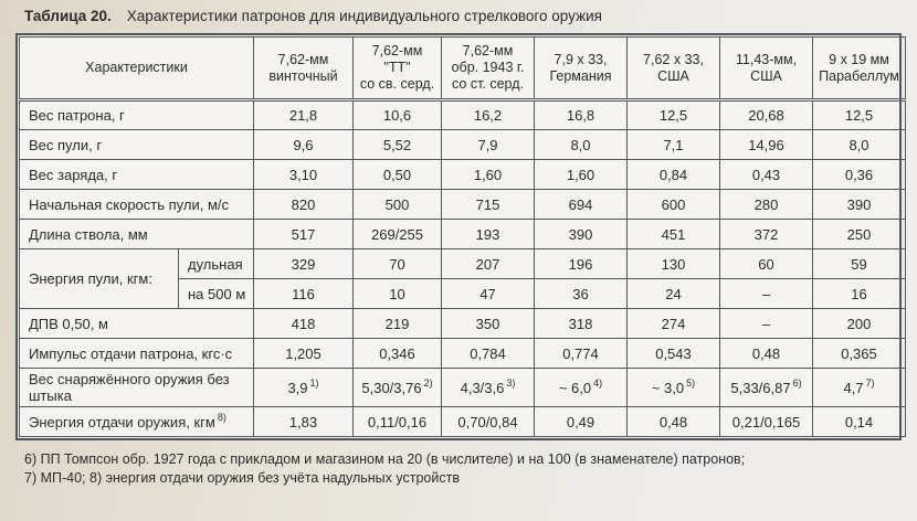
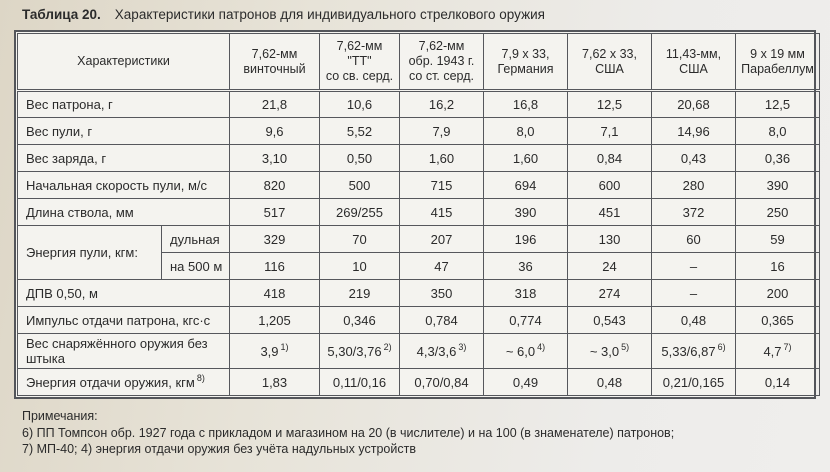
  Таблица 20. Характеристики патронов для индивидуального стрелкового оружия
  Характеристики	7,62-ммвинточный	7,62-мм"ТТ"со св. серд.	7,62-ммобр. 1943 г.со ст. серд.	7,9 х 33,Германия	7,62 х 33,США	11,43-мм,США	9 х 19 ммПарабеллум
  Вес патрона, г	21,8	10,6	16,2	16,8	12,5	20,68	12,5
  Вес пули, г	9,6	5,52	7,9	8,0	7,1	14,96	8,0
  Вес заряда, г	3,10	0,50	1,60	1,60	0,84	0,43	0,36
  Начальная скорость пули, м/с	820	500	715	694	600	280	390
- Длина ствола, мм	517	269/255	193	390	451	372	250
+ Длина ствола, мм	517	269/255	415	390	451	372	250
  Энергия пули, кгм:	дульная	329	70	207	196	130	60	59
  на 500 м	116	10	47	36	24	–	16
  ДПВ 0,50, м	418	219	350	318	274	–	200
  Импульс отдачи патрона, кгс·с	1,205	0,346	0,784	0,774	0,543	0,48	0,365
  Вес снаряжённого оружия без штыка	3,9 1)	5,30/3,76 2)	4,3/3,6 3)	~ 6,0 4)	~ 3,0 5)	5,33/6,87 6)	4,7 7)
  Энергия отдачи оружия, кгм 8)	1,83	0,11/0,16	0,70/0,84	0,49	0,48	0,21/0,165	0,14
+ Примечания:
  6) ПП Томпсон обр. 1927 года с прикладом и магазином на 20 (в числителе) и на 100 (в знаменателе) патронов;
- 7) МП-40; 8) энергия отдачи оружия без учёта надульных устройств
+ 7) МП-40; 4) энергия отдачи оружия без учёта надульных устройств
